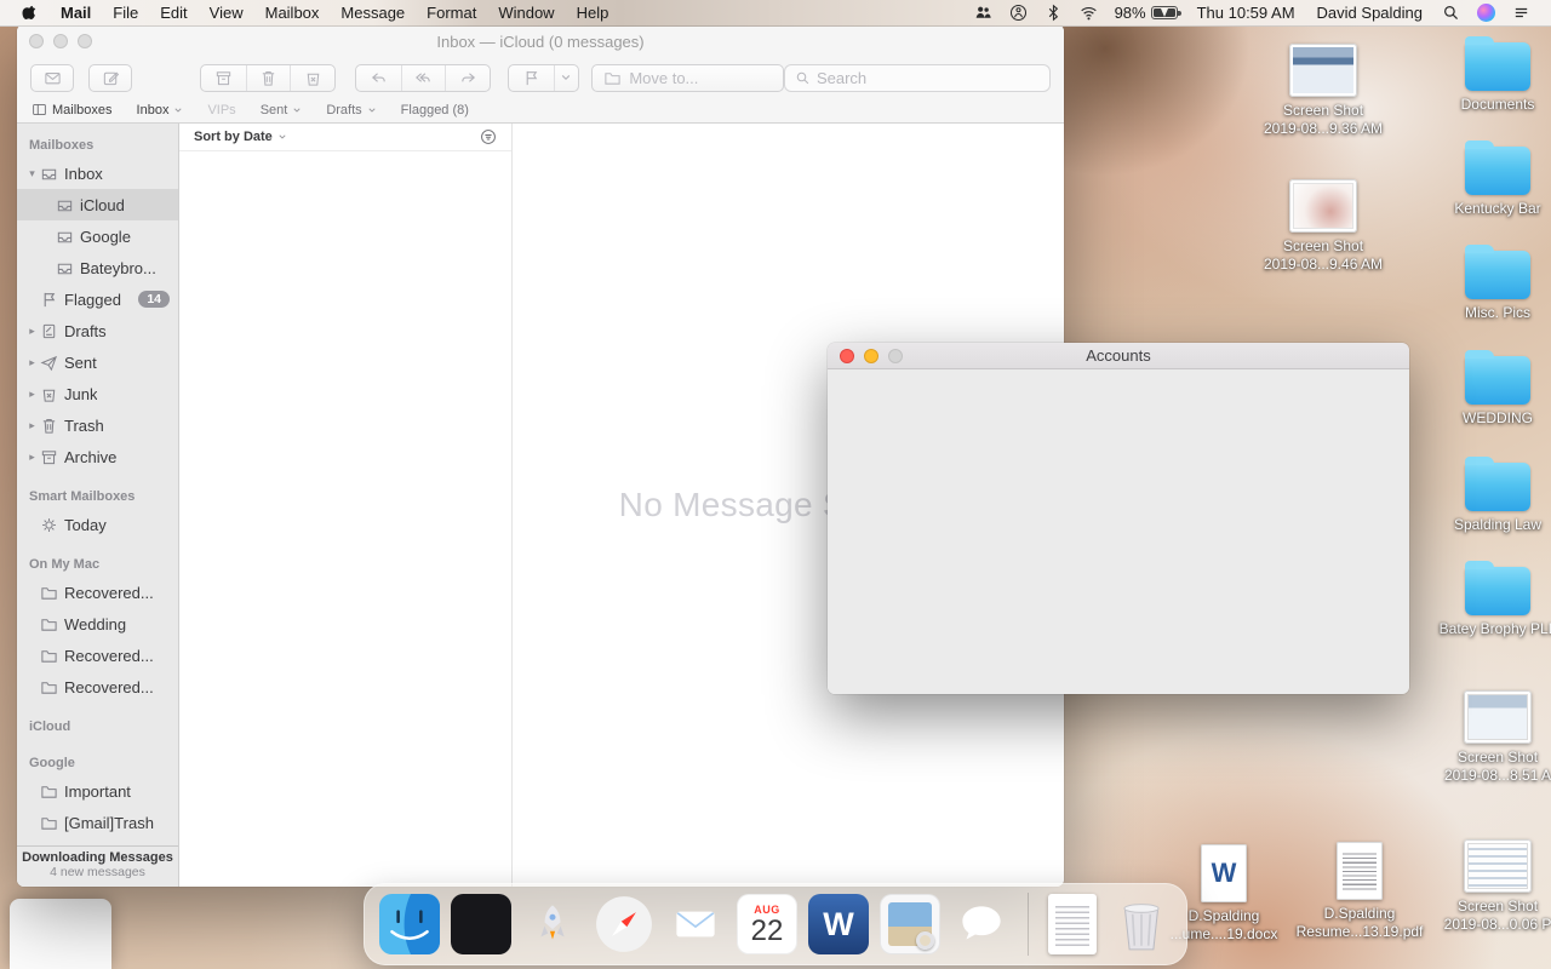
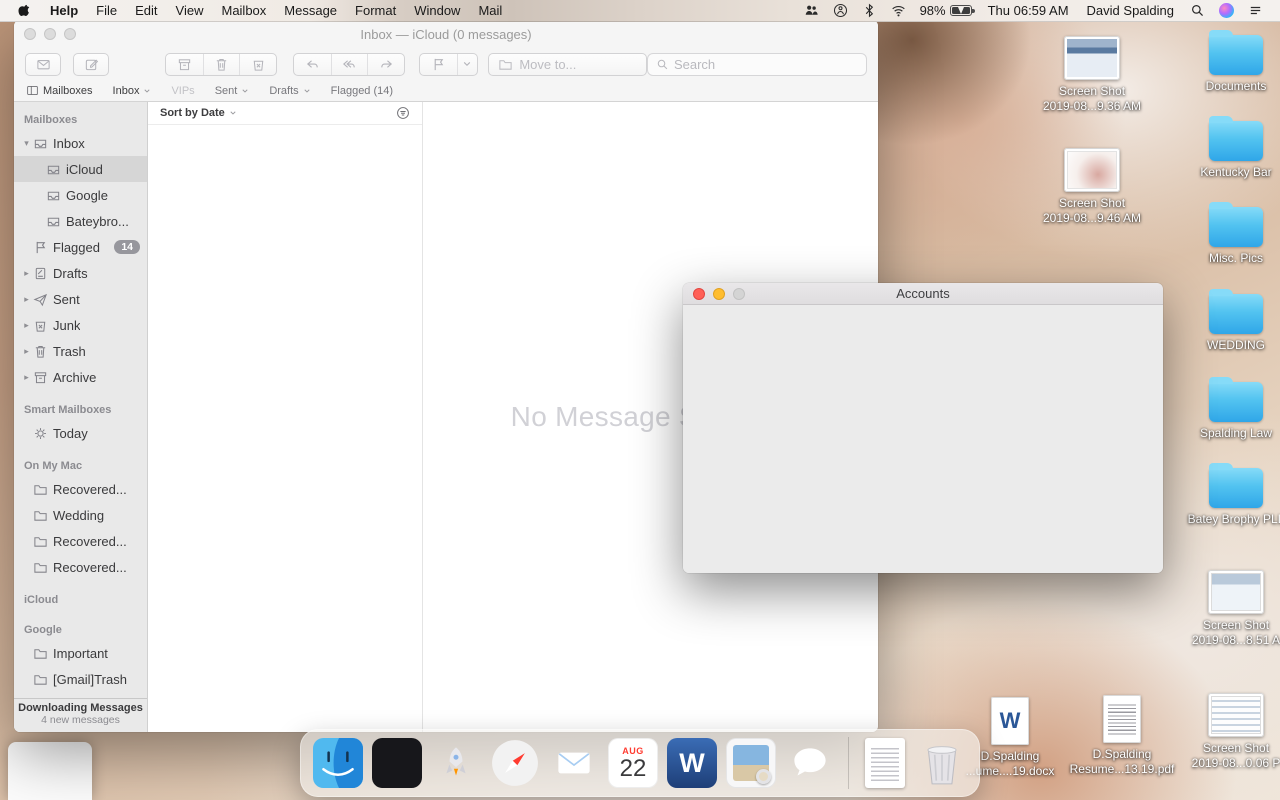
  Screen Shot
  2019-08...9.36 AM
  Screen Shot
  2019-08...9.46 AM
  Documents
  Kentucky Bar
  Misc. Pics
  WEDDING
  Spalding Law
  Batey Brophy PL
  Screen Shot
  2019-08...8.51 A
  Screen Shot
  2019-08...0.06 P
  W
  D.Spalding
  ...ume....19.docx
  D.Spalding
  Resume...13.19.pdf
  Inbox — iCloud (0 messages)
  Move to...
  Search
  Mailboxes
  Inbox
  VIPs
  Sent
  Drafts
- Flagged (8)
+ Flagged (14)
  Mailboxes
  ▾
  Inbox
  iCloud
  Google
  Bateybro...
  Flagged
  14
  ▸
  Drafts
  ▸
  Sent
  ▸
  Junk
  ▸
  Trash
  ▸
  Archive
  Smart Mailboxes
  Today
  On My Mac
  Recovered...
  Wedding
  Recovered...
  Recovered...
  iCloud
  Google
  Important
  [Gmail]Trash
  Downloading Messages
  4 new messages
  Sort by Date
  Accounts
  AUG
  22
  W
- Mail
+ Help
  File
  Edit
  View
  Mailbox
  Message
  Format
  Window
- Help
+ Mail
  98%
- Thu 10:59 AM
+ Thu 06:59 AM
  David Spalding
